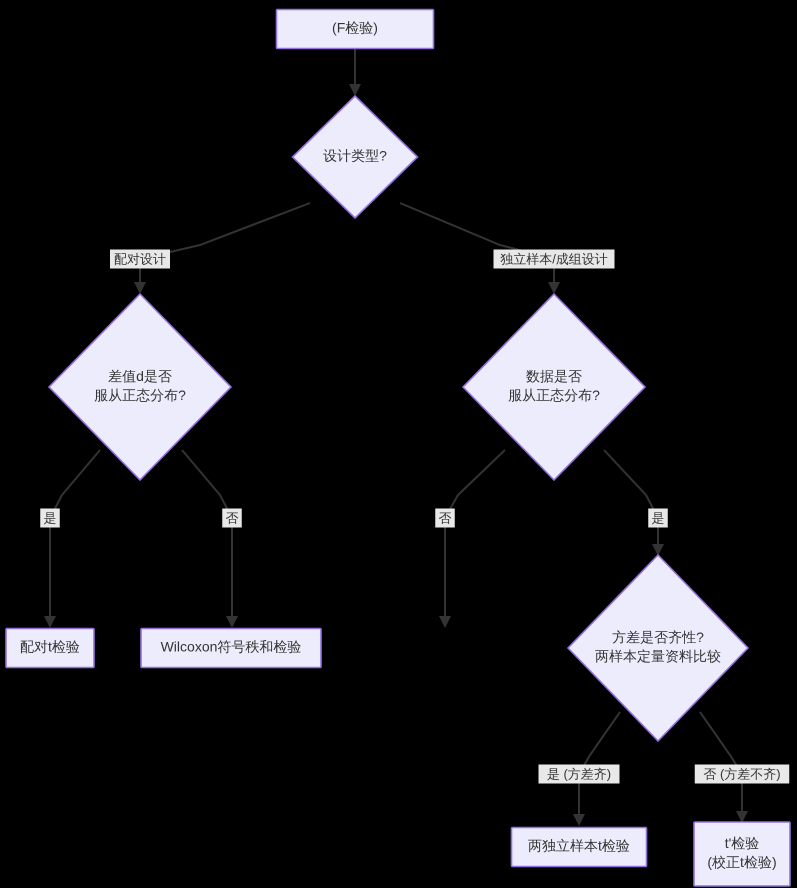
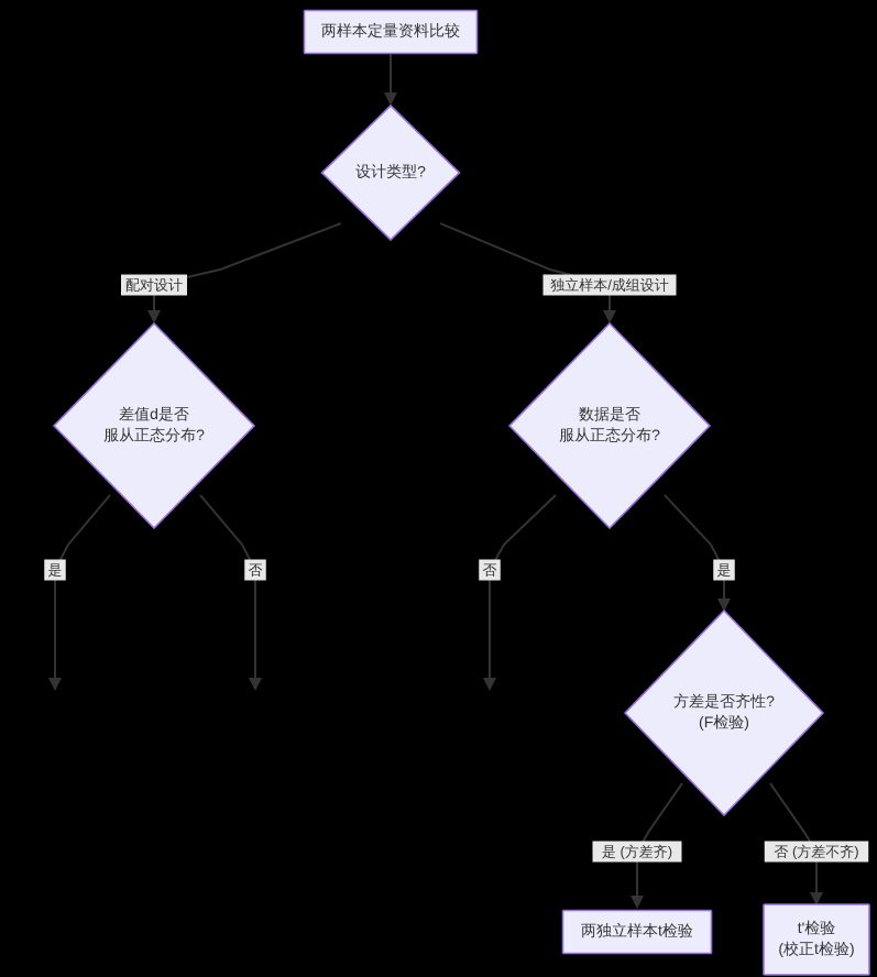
- (F检验)
+ 两样本定量资料比较
  设计类型?
  差值d是否
  服从正态分布?
  数据是否
  服从正态分布?
- 配对t检验
- Wilcoxon符号秩和检验
  方差是否齐性?
- 两样本定量资料比较
+ (F检验)
  两独立样本t检验
  t'检验
  (校正t检验)
  配对设计
  独立样本/成组设计
  是
  否
  否
  是
  是 (方差齐)
  否 (方差不齐)
